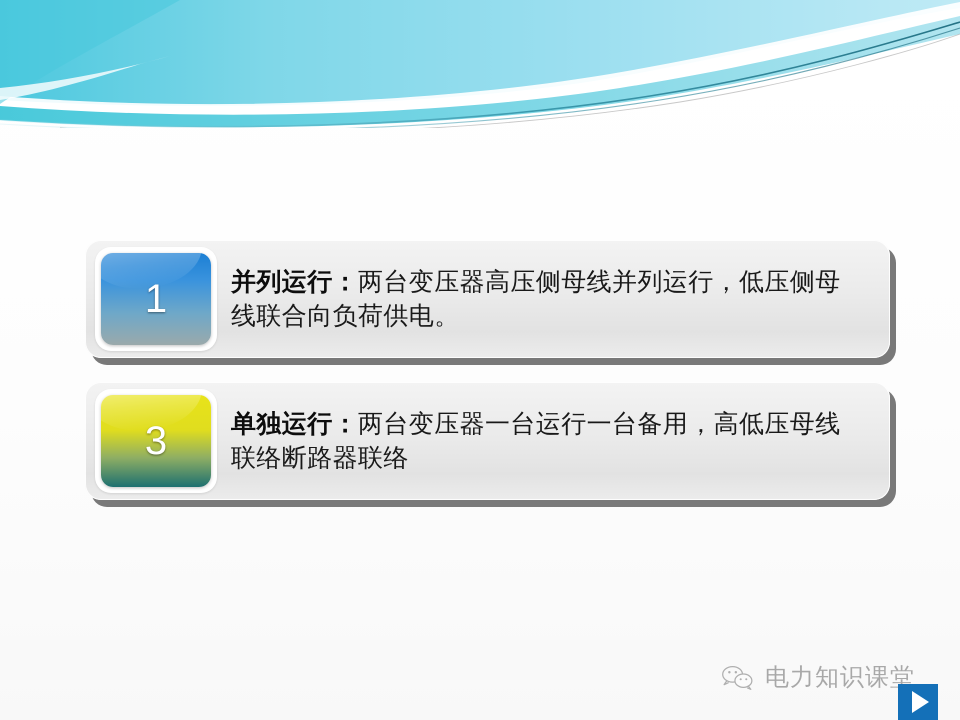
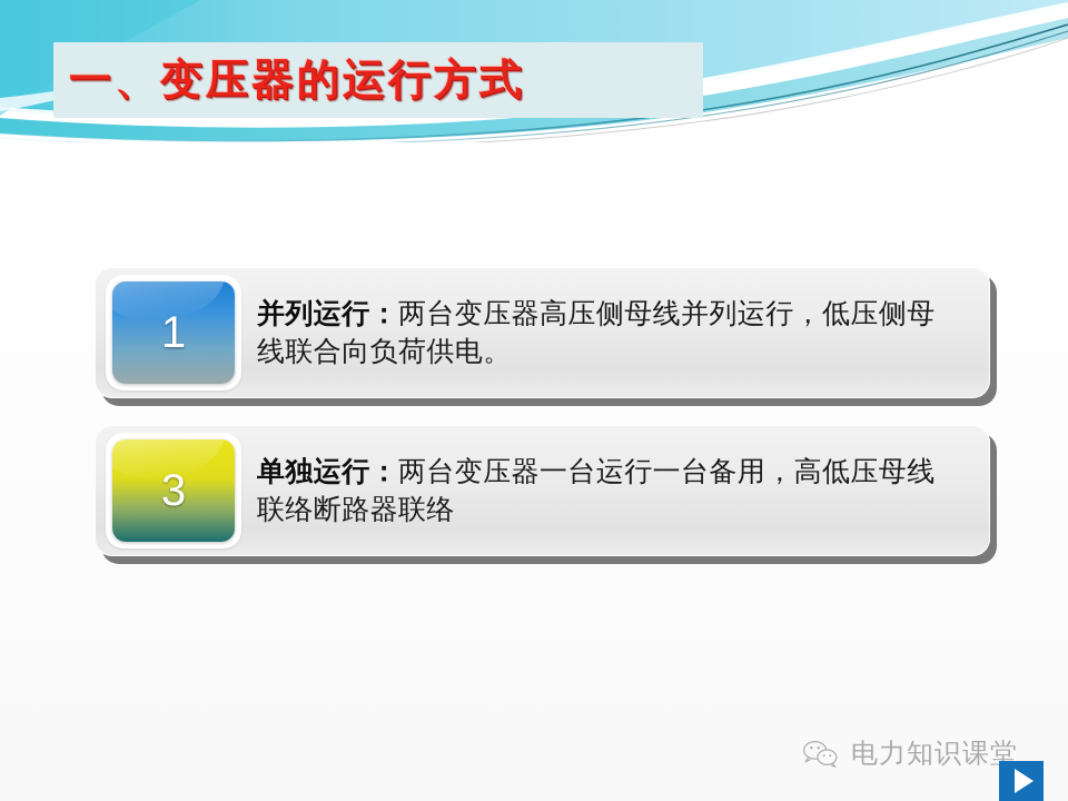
+ 一、变压器的运行方式
  1
  并列运行：两台变压器高压侧母线并列运行，低压侧母线联合向负荷供电。
  3
  单独运行：两台变压器一台运行一台备用，高低压母线联络断路器联络
  电力知识课堂
